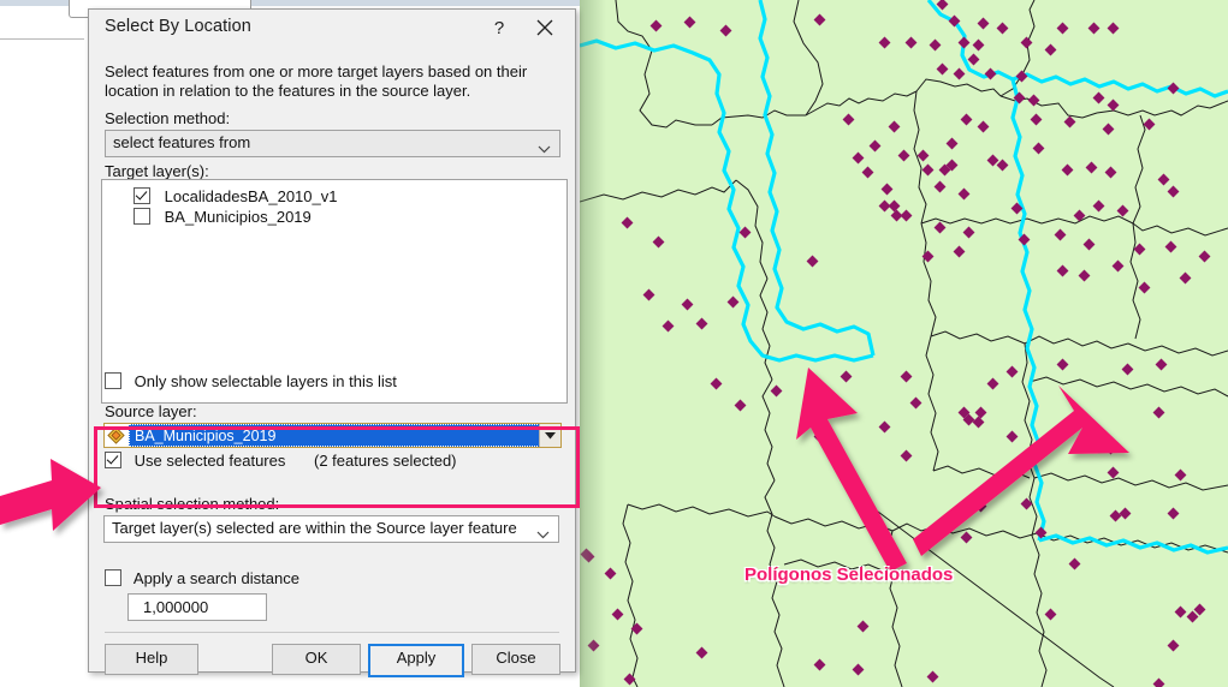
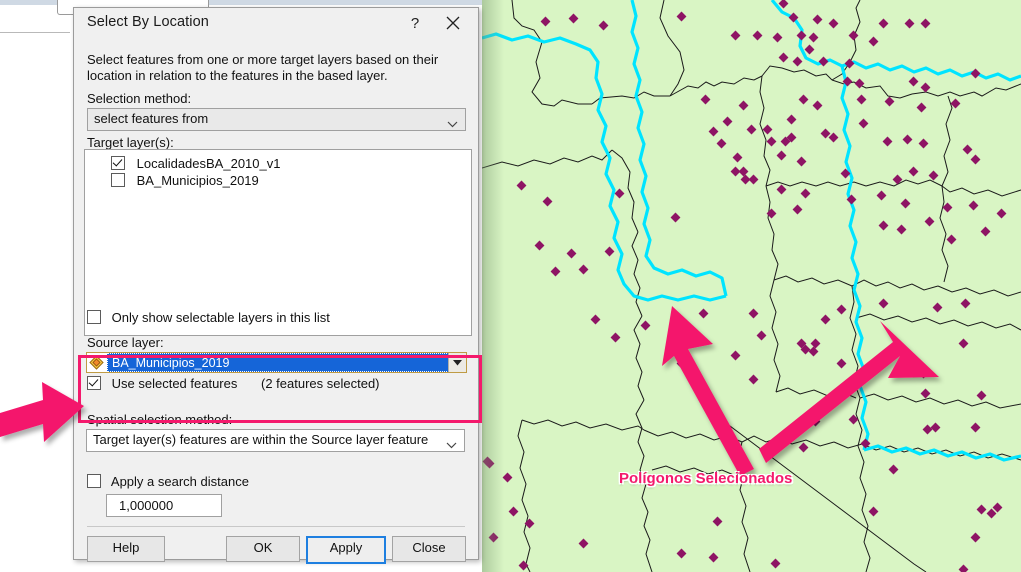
  Select By Location
  ?
- Select features from one or more target layers based on their location in relation to the features in the source layer.
+ Select features from one or more target layers based on their location in relation to the features in the based layer.
  Selection method:
  select features from
  Target layer(s):
  LocalidadesBA_2010_v1
  BA_Municipios_2019
  Only show selectable layers in this list
  Source layer:
  BA_Municipios_2019
  Use selected features
  (2 features selected)
  Spatial selection method:
- Target layer(s) selected are within the Source layer feature
+ Target layer(s) features are within the Source layer feature
  Apply a search distance
  1,000000
  Help
  OK
  Apply
  Close
  Polígonos Selecionados
